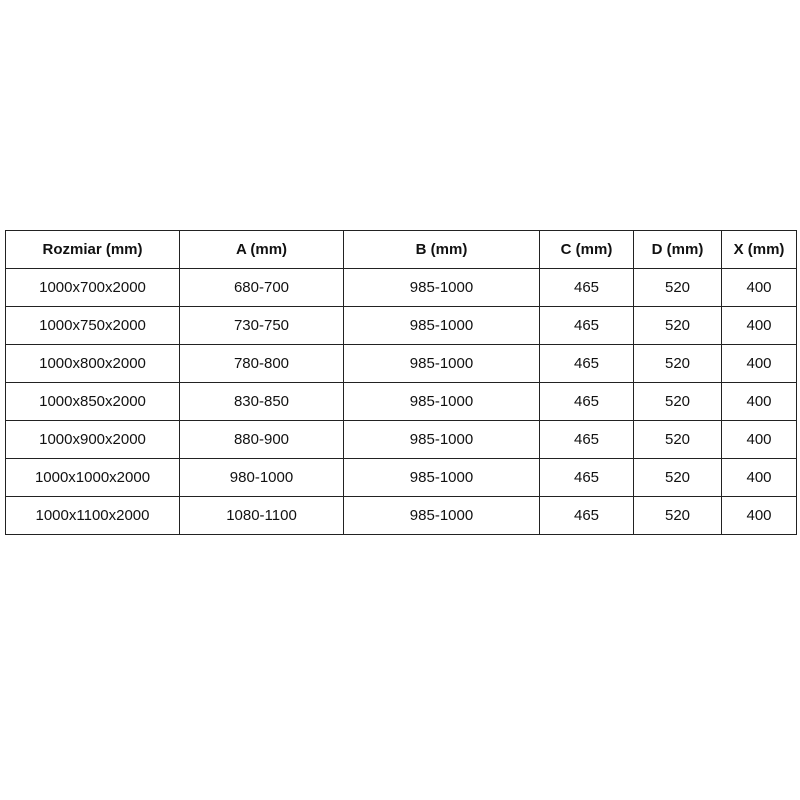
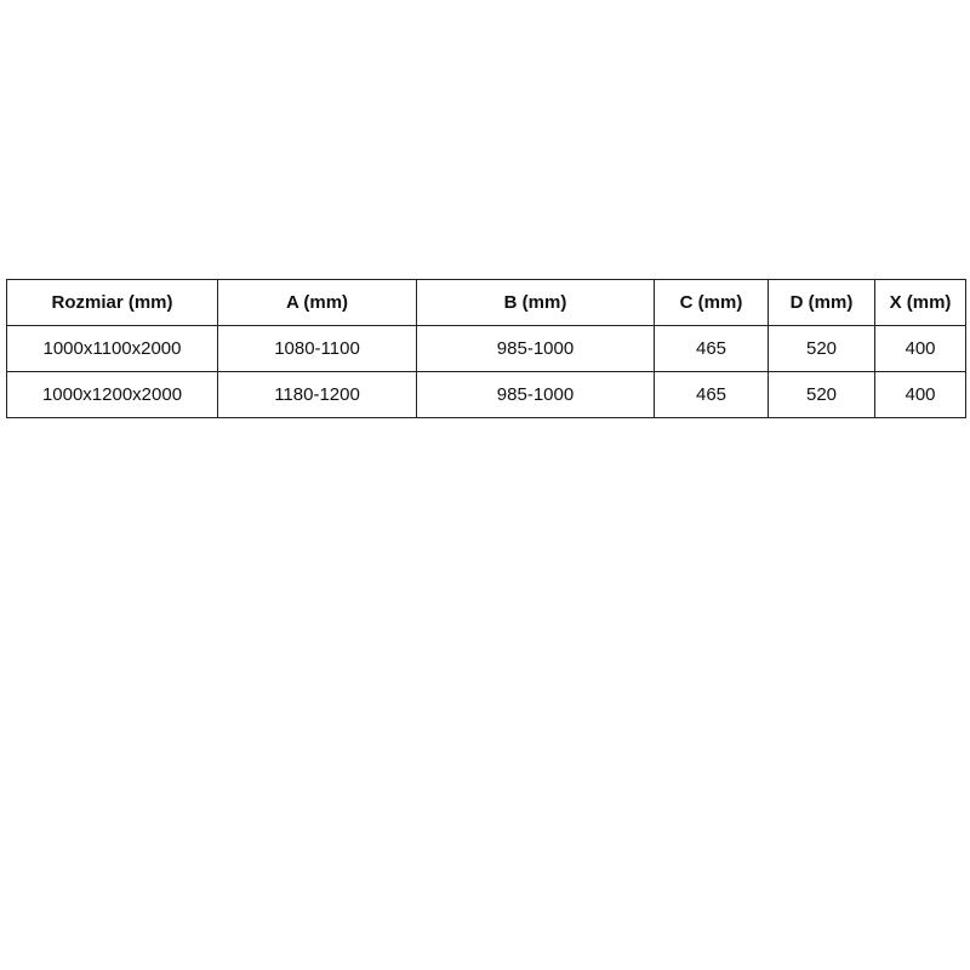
  Rozmiar (mm)	A (mm)	B (mm)	C (mm)	D (mm)	X (mm)
- 1000x700x2000	680-700	985-1000	465	520	400
- 1000x750x2000	730-750	985-1000	465	520	400
- 1000x800x2000	780-800	985-1000	465	520	400
- 1000x850x2000	830-850	985-1000	465	520	400
- 1000x900x2000	880-900	985-1000	465	520	400
- 1000x1000x2000	980-1000	985-1000	465	520	400
  1000x1100x2000	1080-1100	985-1000	465	520	400
+ 1000x1200x2000	1180-1200	985-1000	465	520	400
